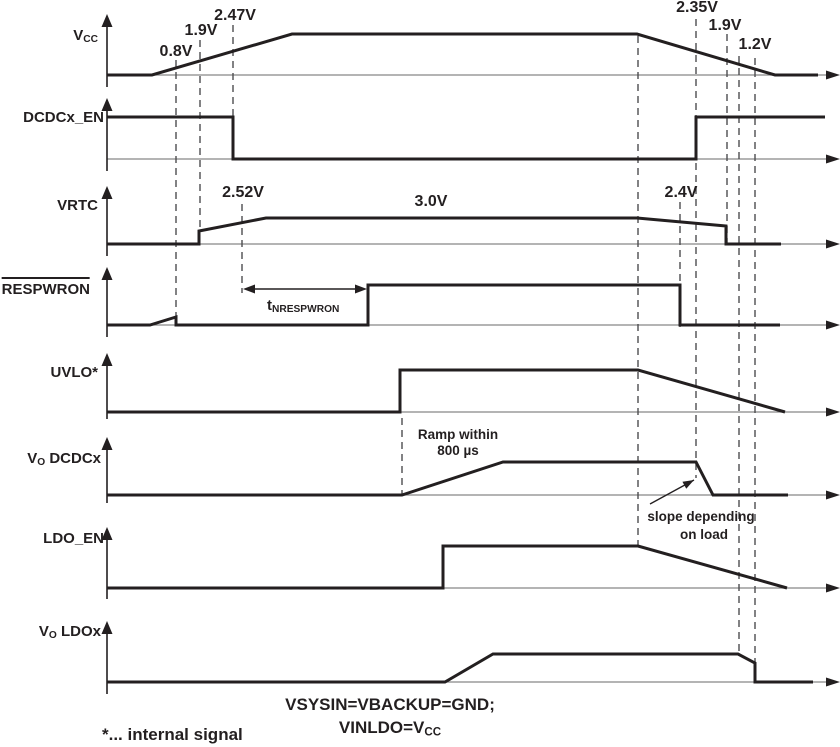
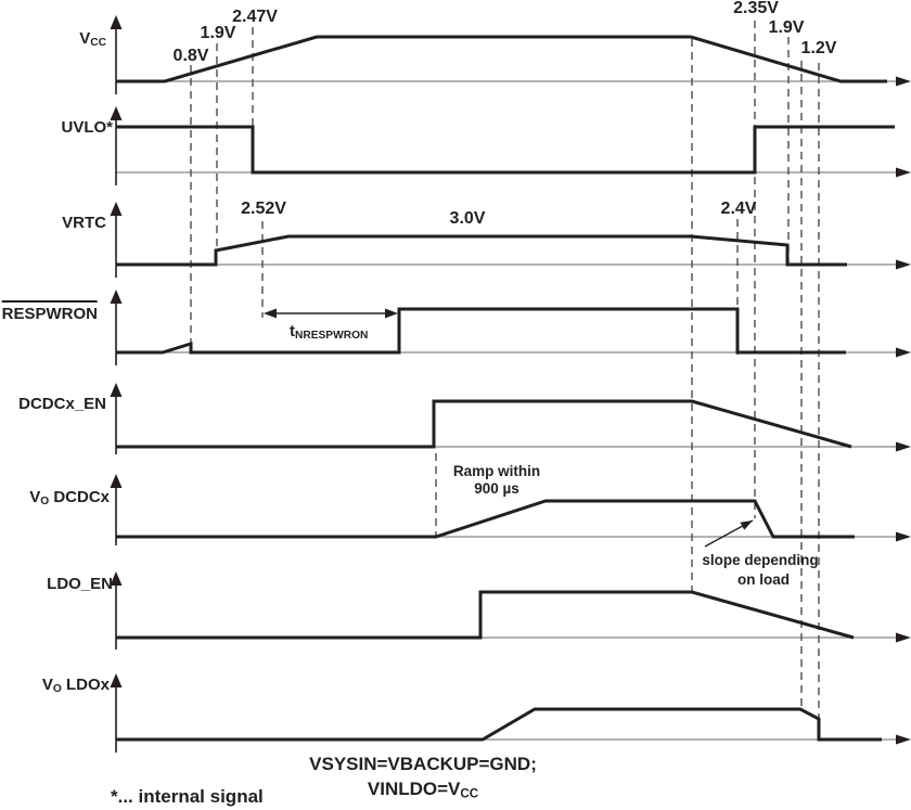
  VCC
- DCDCx_EN
+ UVLO*
  VRTC
  RESPWRON
- UVLO*
+ DCDCx_EN
  VO DCDCx
  LDO_EN
  VO LDOx
  0.8V
  1.9V
  2.47V
  2.52V
  3.0V
  2.4V
  2.35V
  1.9V
  1.2V
  Ramp within
- 800 µs
+ 900 µs
  slope depending
  on load
  tNRESPWRON
  VSYSIN=VBACKUP=GND;
  VINLDO=VCC
  *... internal signal
